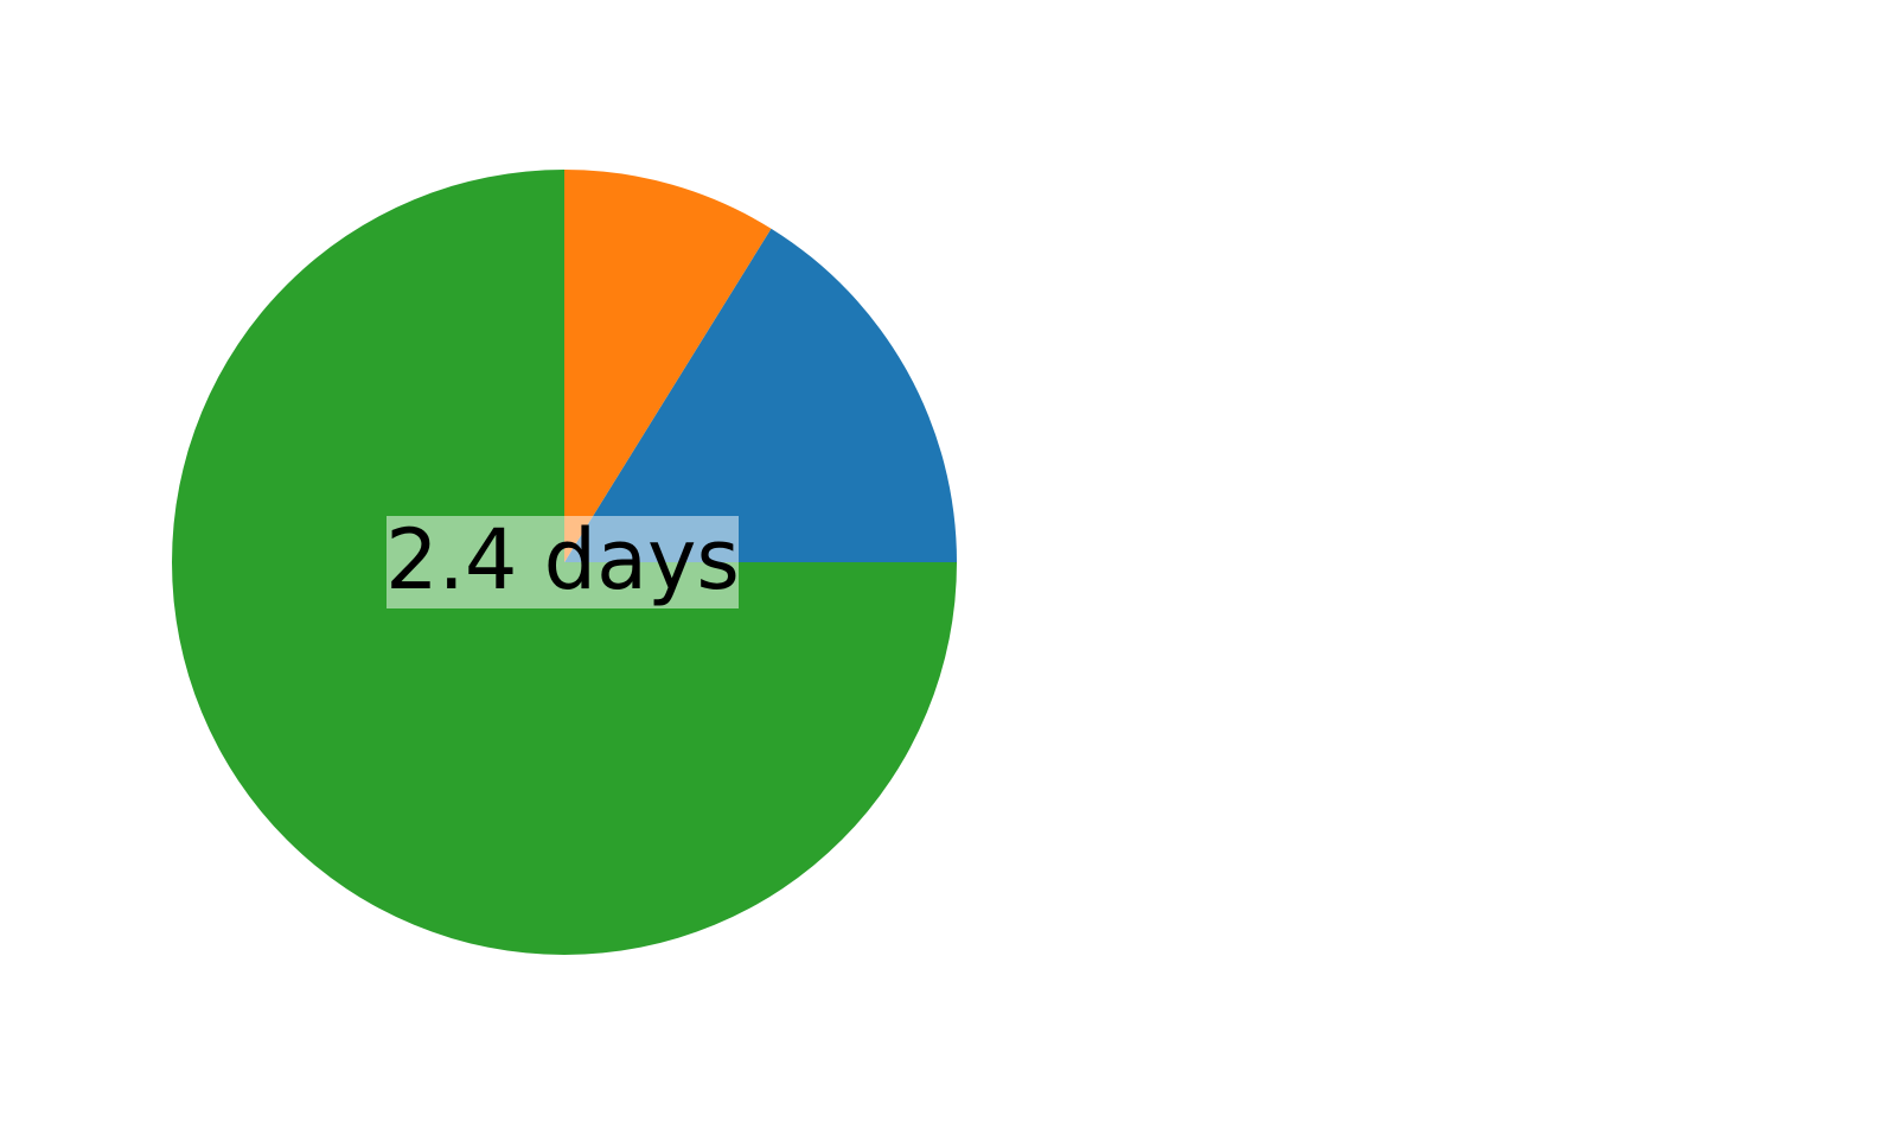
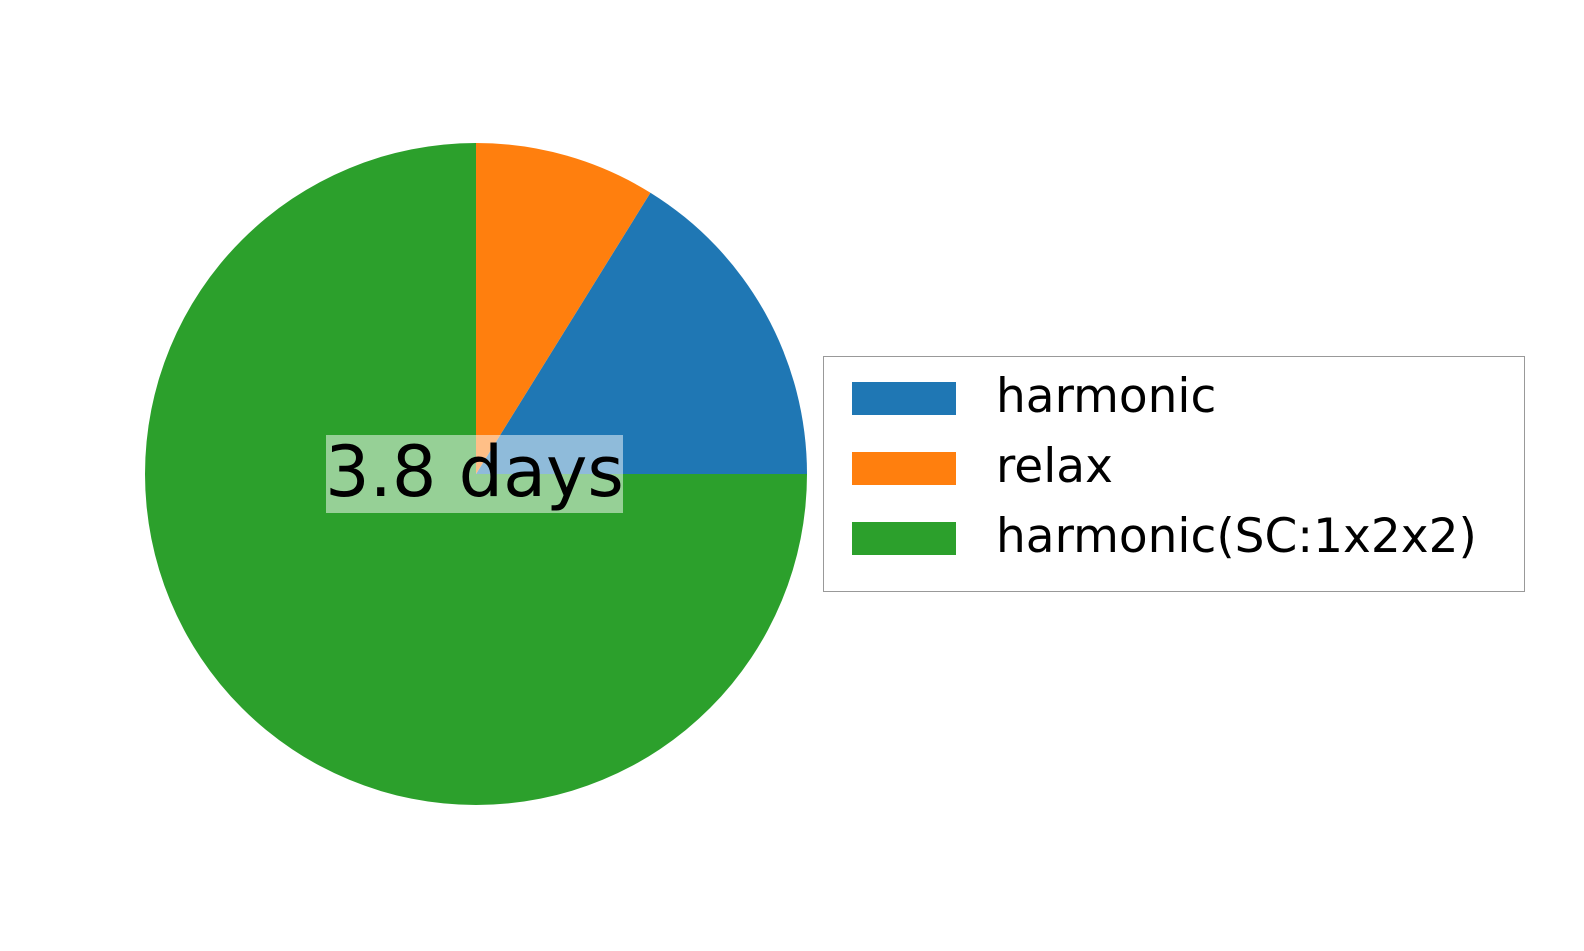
- 2.4 days
+ 3.8 days
+ harmonic
+ relax
+ harmonic(SC:1x2x2)
